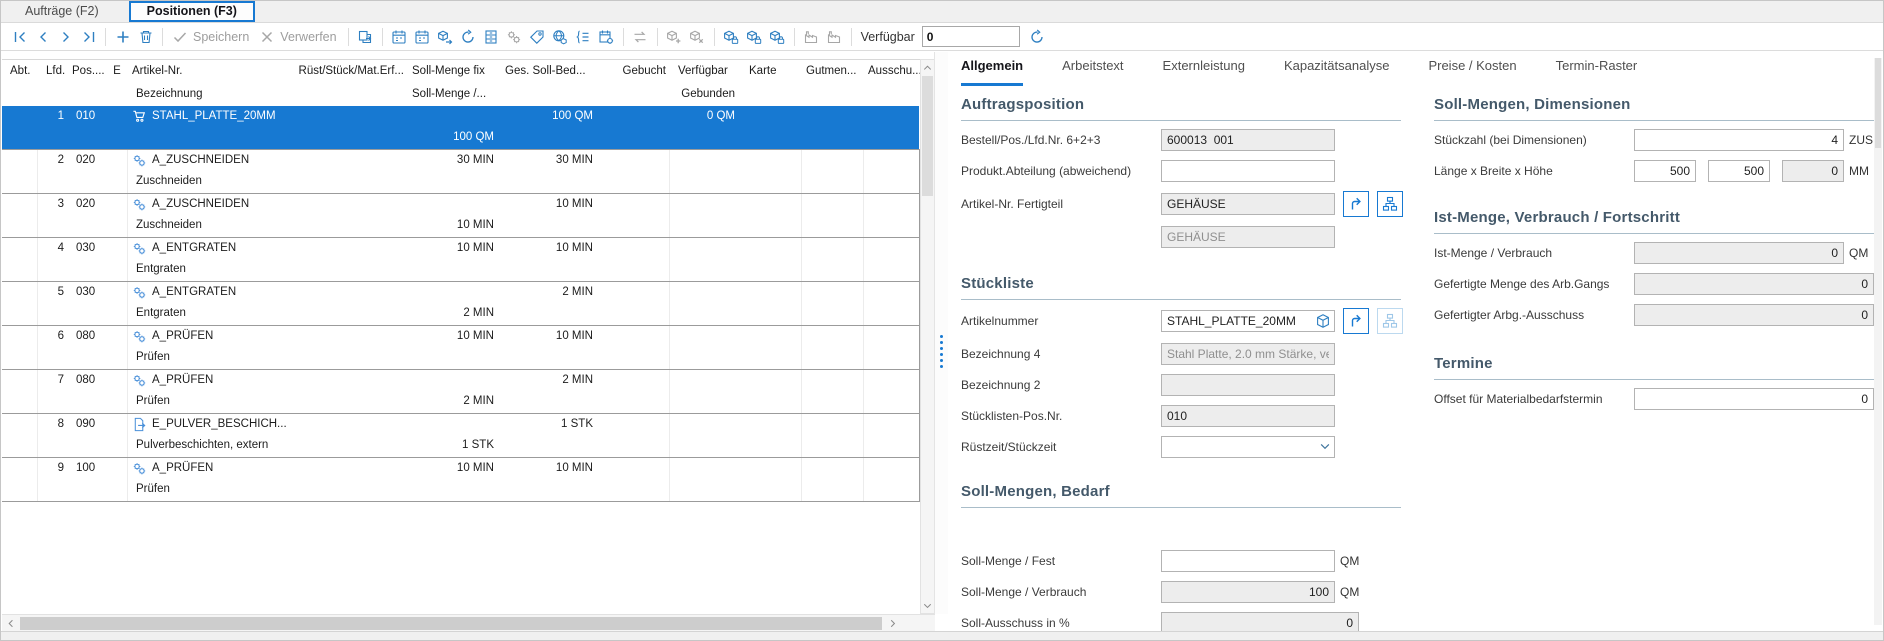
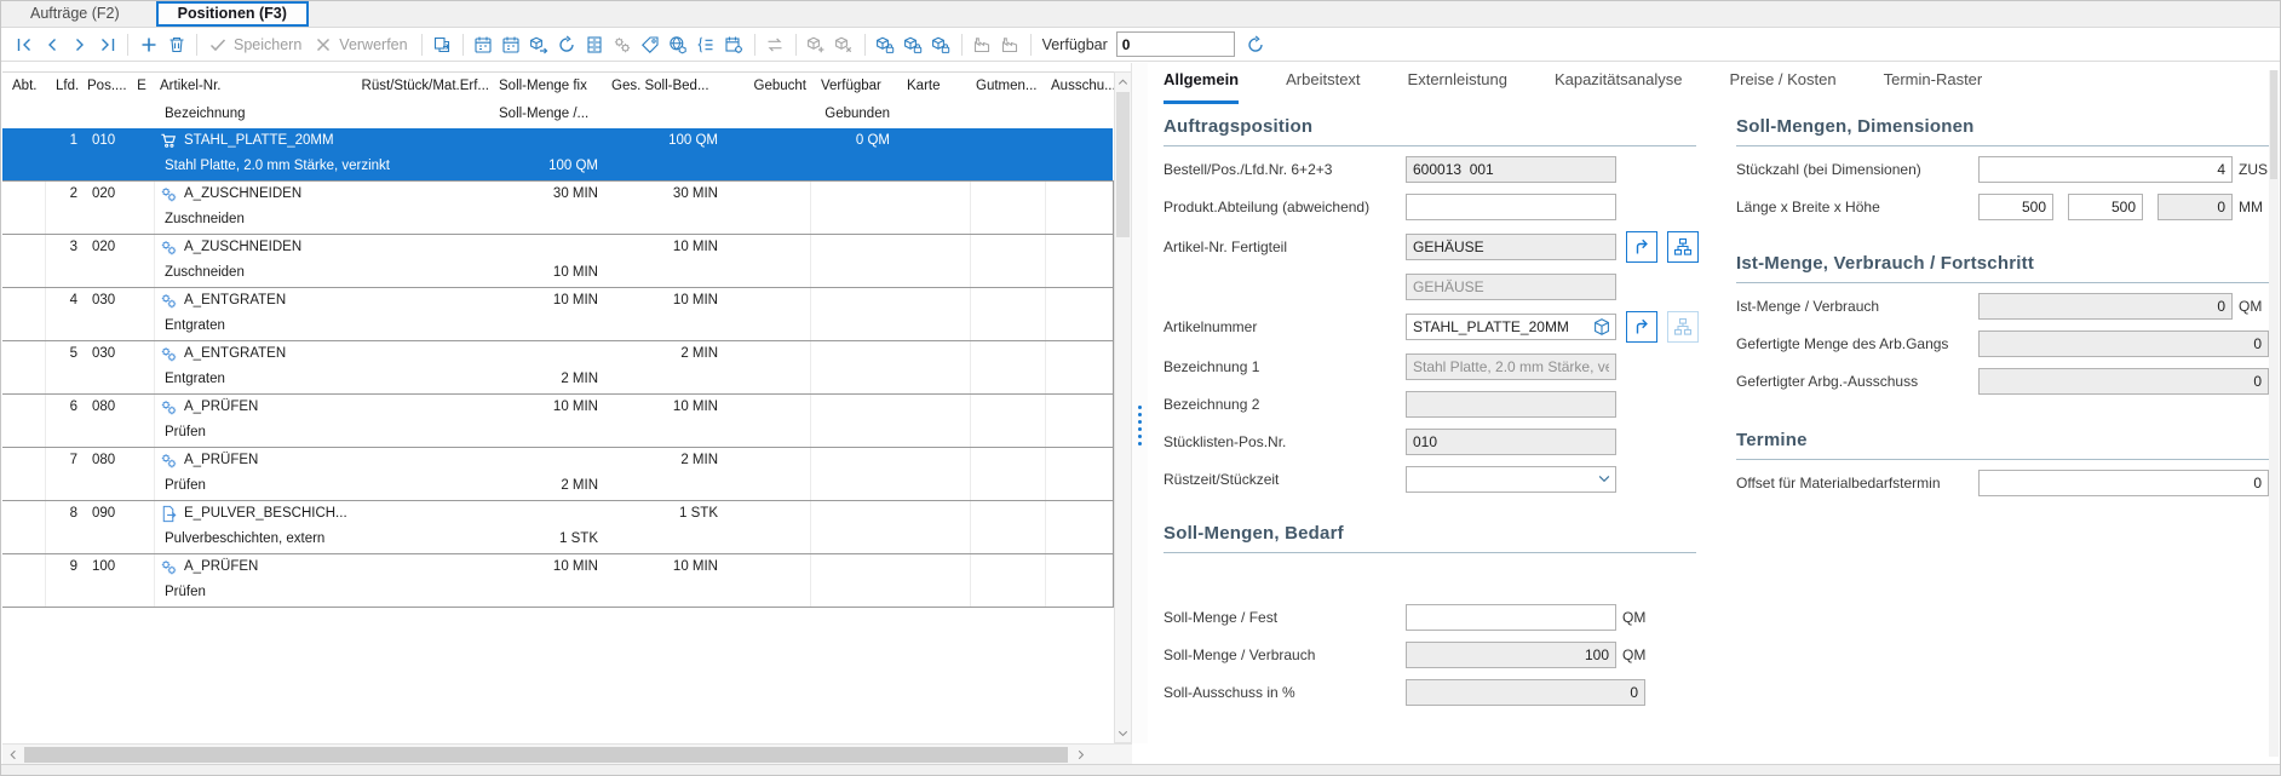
  Aufträge (F2)
  Positionen (F3)
  Speichern
  Verwerfen
  Verfügbar
  0
  Abt.
  Lfd.
  Pos....
  E
  Artikel-Nr.
  Rüst/Stück/Mat.Erf...
  Soll-Menge fix
  Ges. Soll-Bed...
  Gebucht
  Verfügbar
  Karte
  Gutmen...
  Ausschu..
  Bezeichnung
  Soll-Menge /...
  Gebunden
  1
  010
  STAHL_PLATTE_20MM
  100 QM
  0 QM
+ Stahl Platte, 2.0 mm Stärke, verzinkt
  100 QM
  2
  020
  A_ZUSCHNEIDEN
  30 MIN
  30 MIN
  Zuschneiden
  3
  020
  A_ZUSCHNEIDEN
  10 MIN
  Zuschneiden
  10 MIN
  4
  030
  A_ENTGRATEN
  10 MIN
  10 MIN
  Entgraten
  5
  030
  A_ENTGRATEN
  2 MIN
  Entgraten
  2 MIN
  6
  080
  A_PRÜFEN
  10 MIN
  10 MIN
  Prüfen
  7
  080
  A_PRÜFEN
  2 MIN
  Prüfen
  2 MIN
  8
  090
  E_PULVER_BESCHICH...
  1 STK
  Pulverbeschichten, extern
  1 STK
  9
  100
  A_PRÜFEN
  10 MIN
  10 MIN
  Prüfen
  Allgemein
  Arbeitstext
  Externleistung
  Kapazitätsanalyse
  Preise / Kosten
  Termin-Raster
  Auftragsposition
  Bestell/Pos./Lfd.Nr. 6+2+3
  600013 001
  Produkt.Abteilung (abweichend)
  Artikel-Nr. Fertigteil
  GEHÄUSE
  GEHÄUSE
- Stückliste
  Artikelnummer
  STAHL_PLATTE_20MM
- Bezeichnung 4
+ Bezeichnung 1
  Stahl Platte, 2.0 mm Stärke, v
  Bezeichnung 2
  Stücklisten-Pos.Nr.
  010
  Rüstzeit/Stückzeit
  Soll-Mengen, Bedarf
  Soll-Menge / Fest
  QM
  Soll-Menge / Verbrauch
  100
  QM
  Soll-Ausschuss in %
  0
  Soll-Mengen, Dimensionen
  Stückzahl (bei Dimensionen)
  4
  ZUS
  Länge x Breite x Höhe
  500
  500
  0
  MM
  Ist-Menge, Verbrauch / Fortschritt
  Ist-Menge / Verbrauch
  0
  QM
  Gefertigte Menge des Arb.Gangs
  0
  Gefertigter Arbg.-Ausschuss
  0
  Termine
  Offset für Materialbedarfstermin
  0
